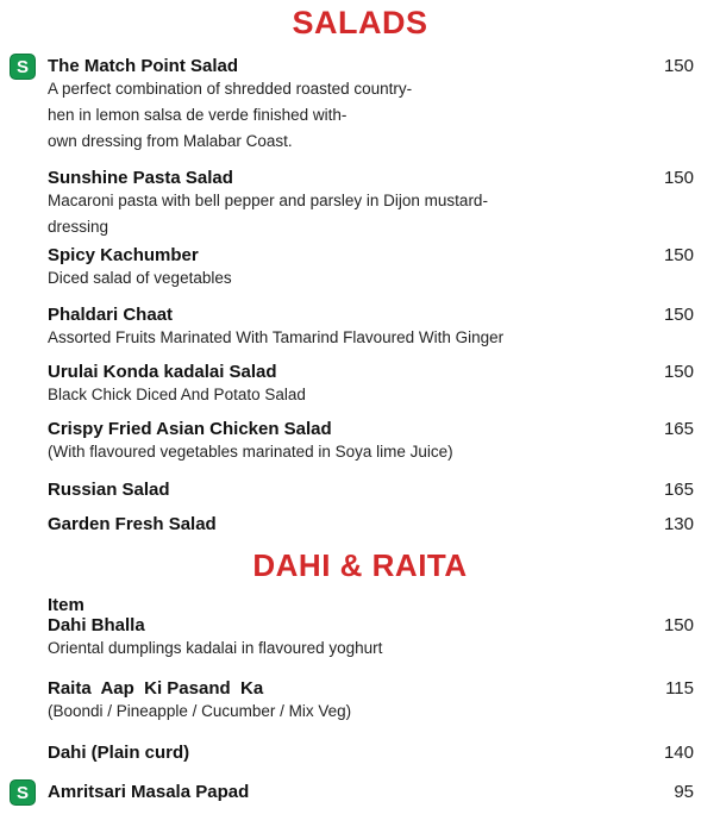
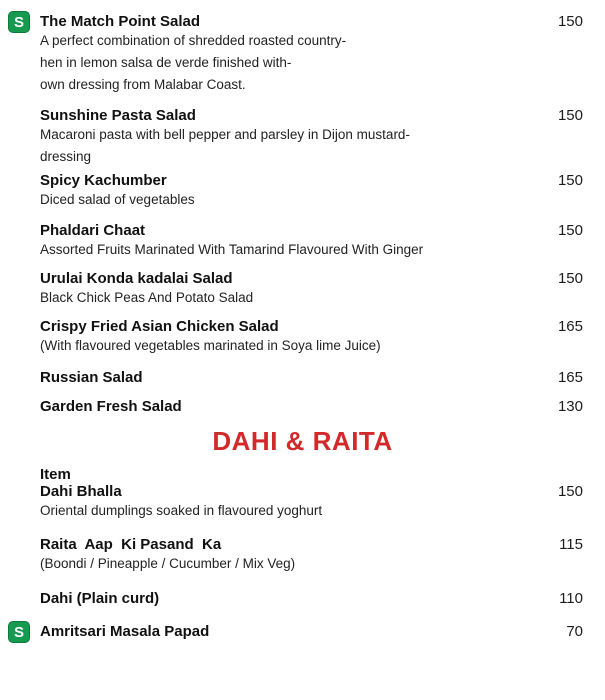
- SALADS
  S
  The Match Point Salad
  150
  A perfect combination of shredded roasted country-
  hen in lemon salsa de verde finished with-
  own dressing from Malabar Coast.
  Sunshine Pasta Salad
  150
  Macaroni pasta with bell pepper and parsley in Dijon mustard-
  dressing
  Spicy Kachumber
  150
  Diced salad of vegetables
  Phaldari Chaat
  150
  Assorted Fruits Marinated With Tamarind Flavoured With Ginger
  Urulai Konda kadalai Salad
  150
- Black Chick Diced And Potato Salad
+ Black Chick Peas And Potato Salad
  Crispy Fried Asian Chicken Salad
  165
  (With flavoured vegetables marinated in Soya lime Juice)
  Russian Salad
  165
  Garden Fresh Salad
  130
  DAHI & RAITA
  Item
  Dahi Bhalla
  150
- Oriental dumplings kadalai in flavoured yoghurt
+ Oriental dumplings soaked in flavoured yoghurt
  Raita Aap Ki Pasand Ka
  115
  (Boondi / Pineapple / Cucumber / Mix Veg)
  Dahi (Plain curd)
- 140
+ 110
  S
  Amritsari Masala Papad
- 95
+ 70
